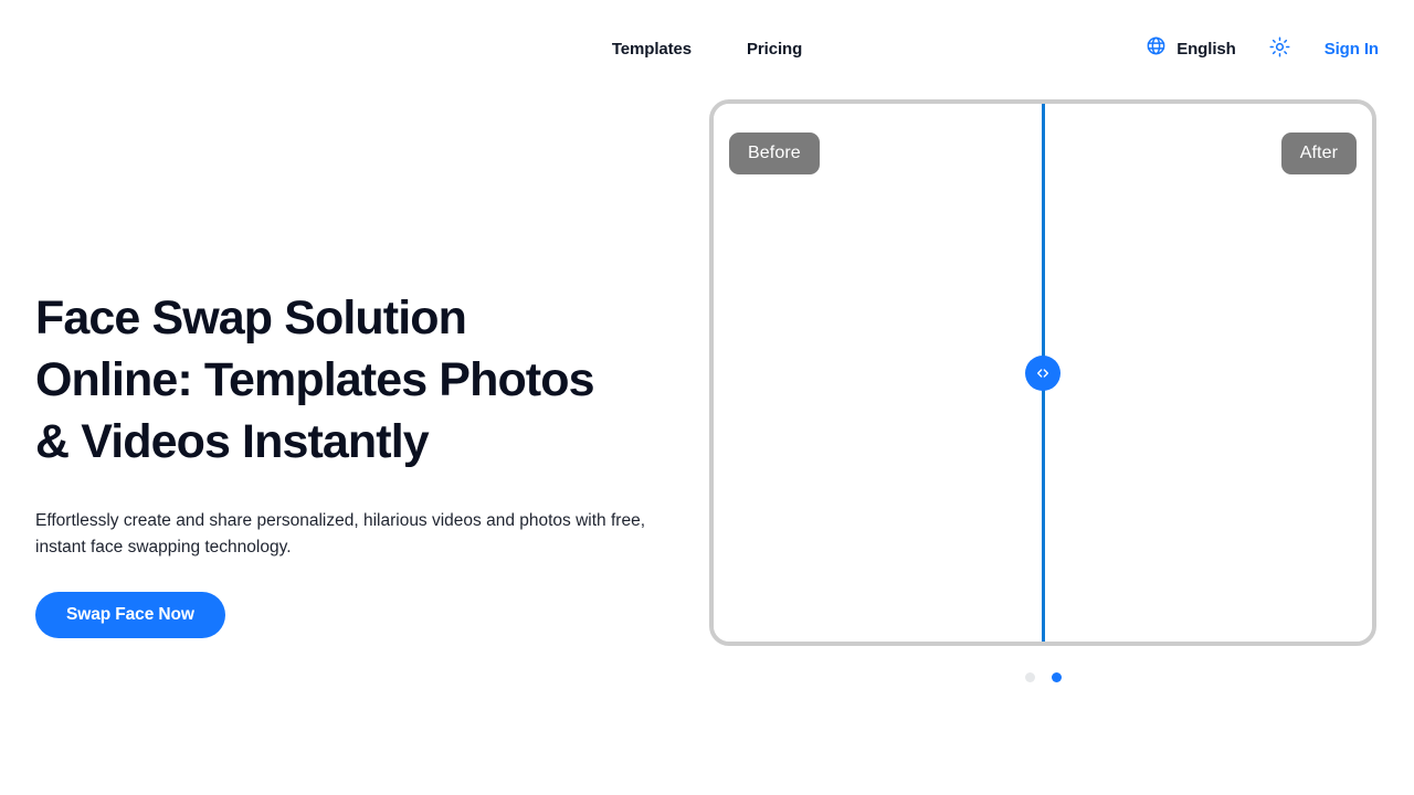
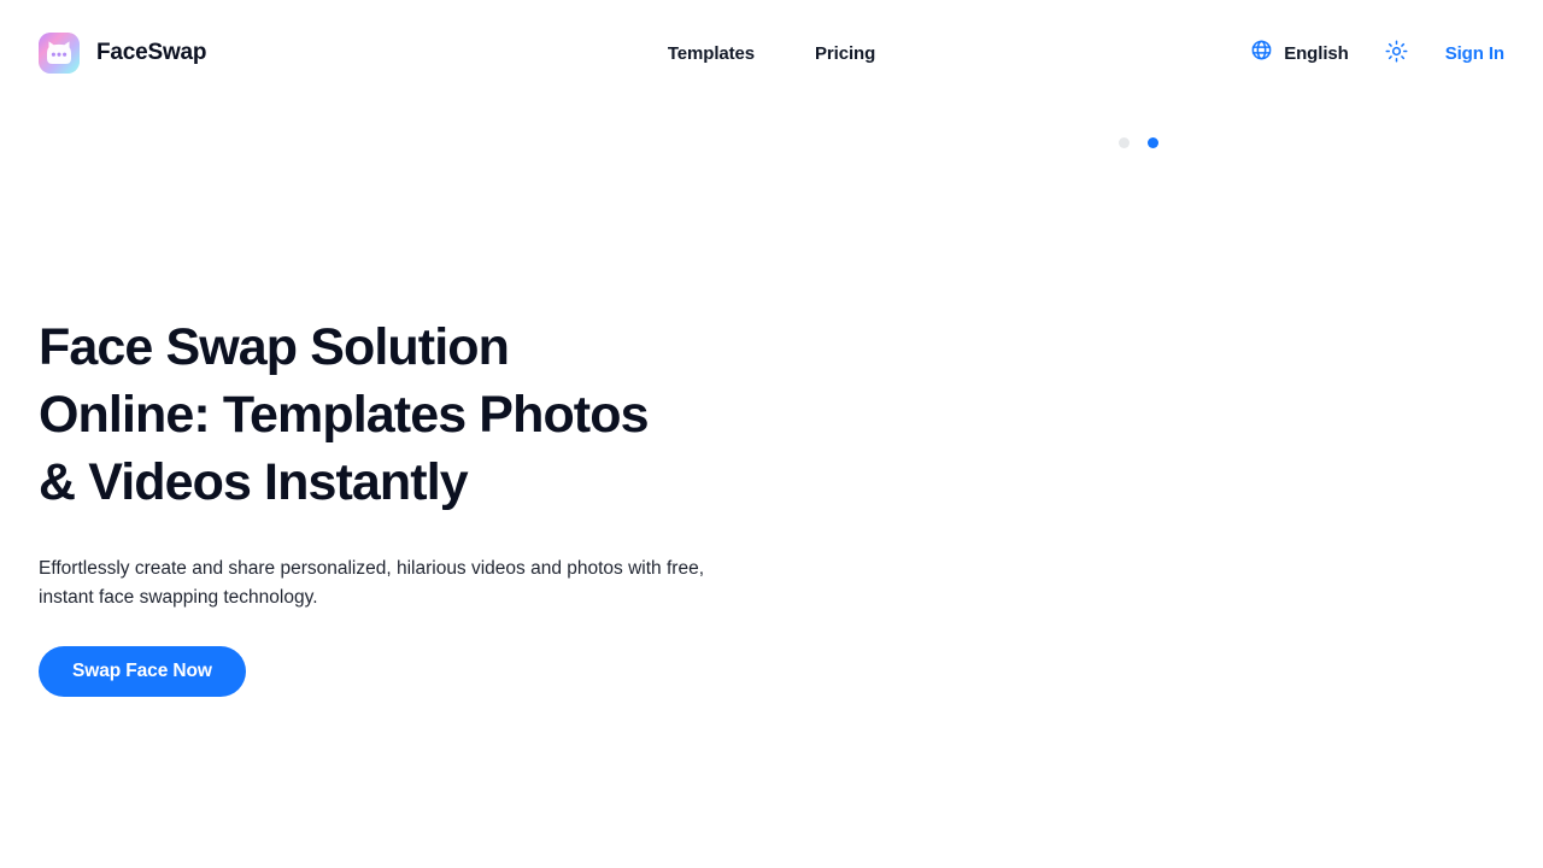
+ FaceSwap
  Templates
  Pricing
  English
  Sign In
  Face Swap Solution Online: Templates Photos & Videos Instantly
  Effortlessly create and share personalized, hilarious videos and photos with free, instant face swapping technology.
  Swap Face Now
- Before
- After
